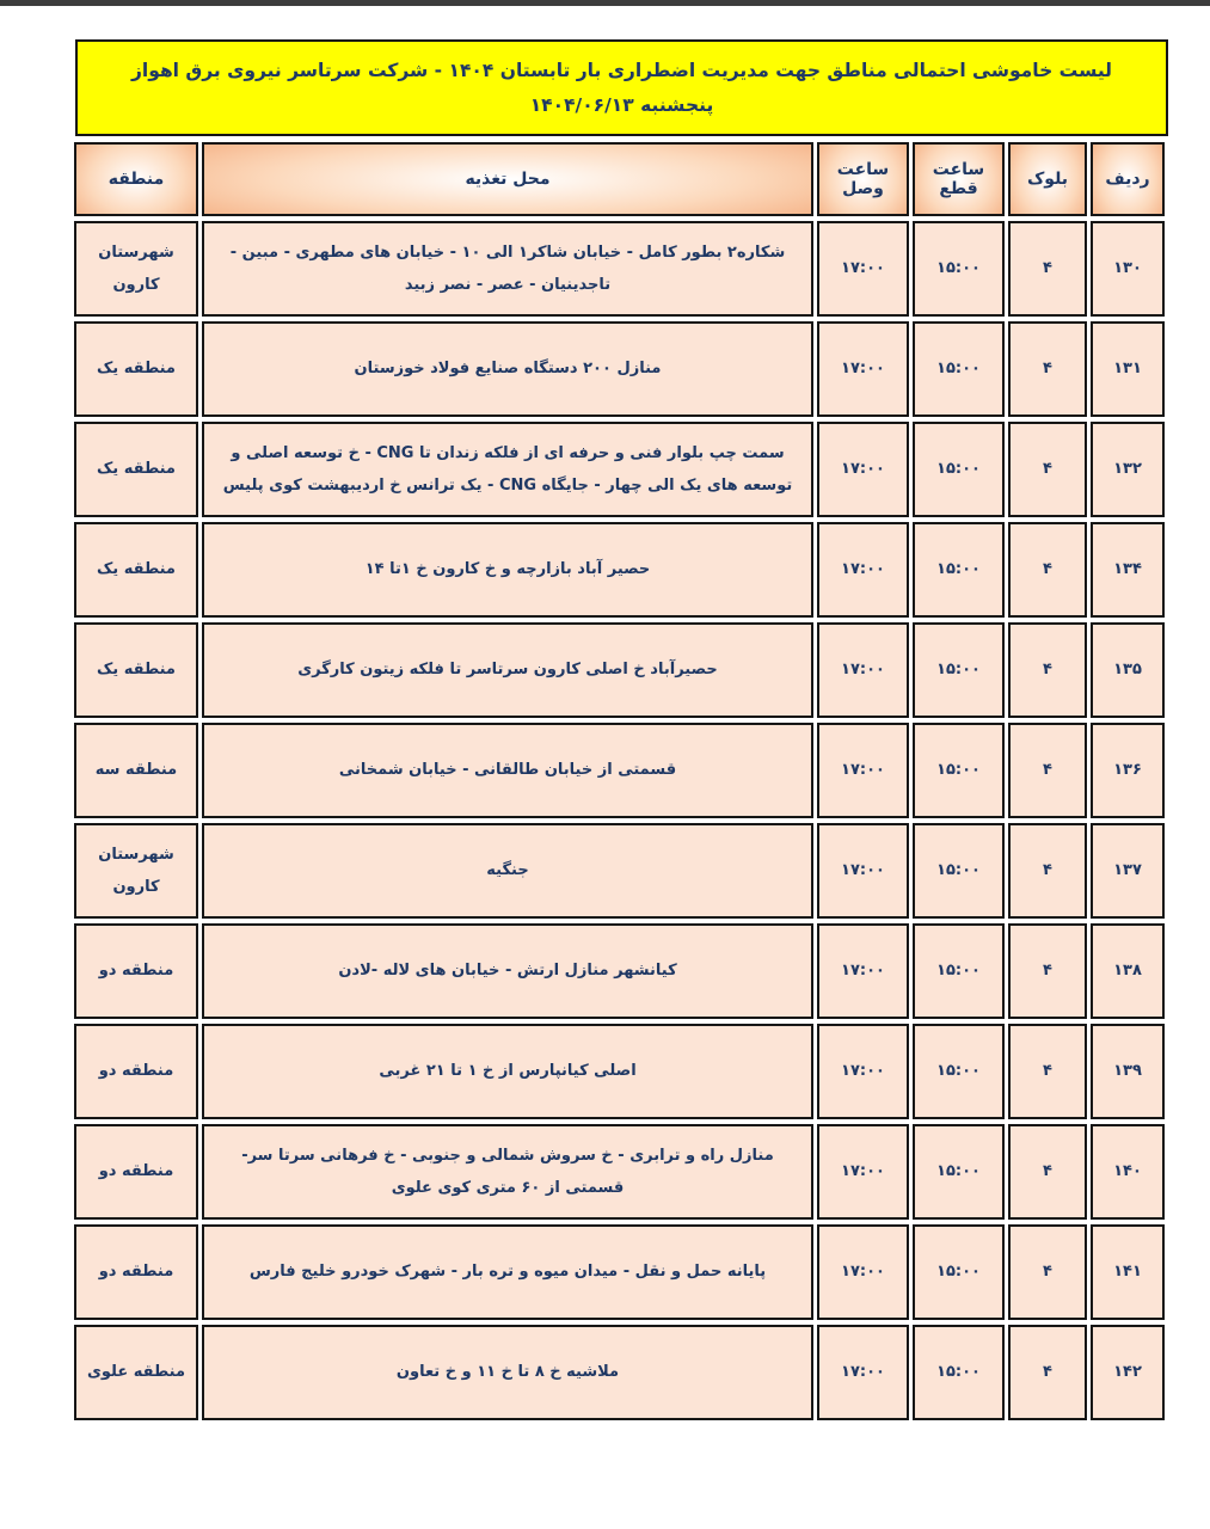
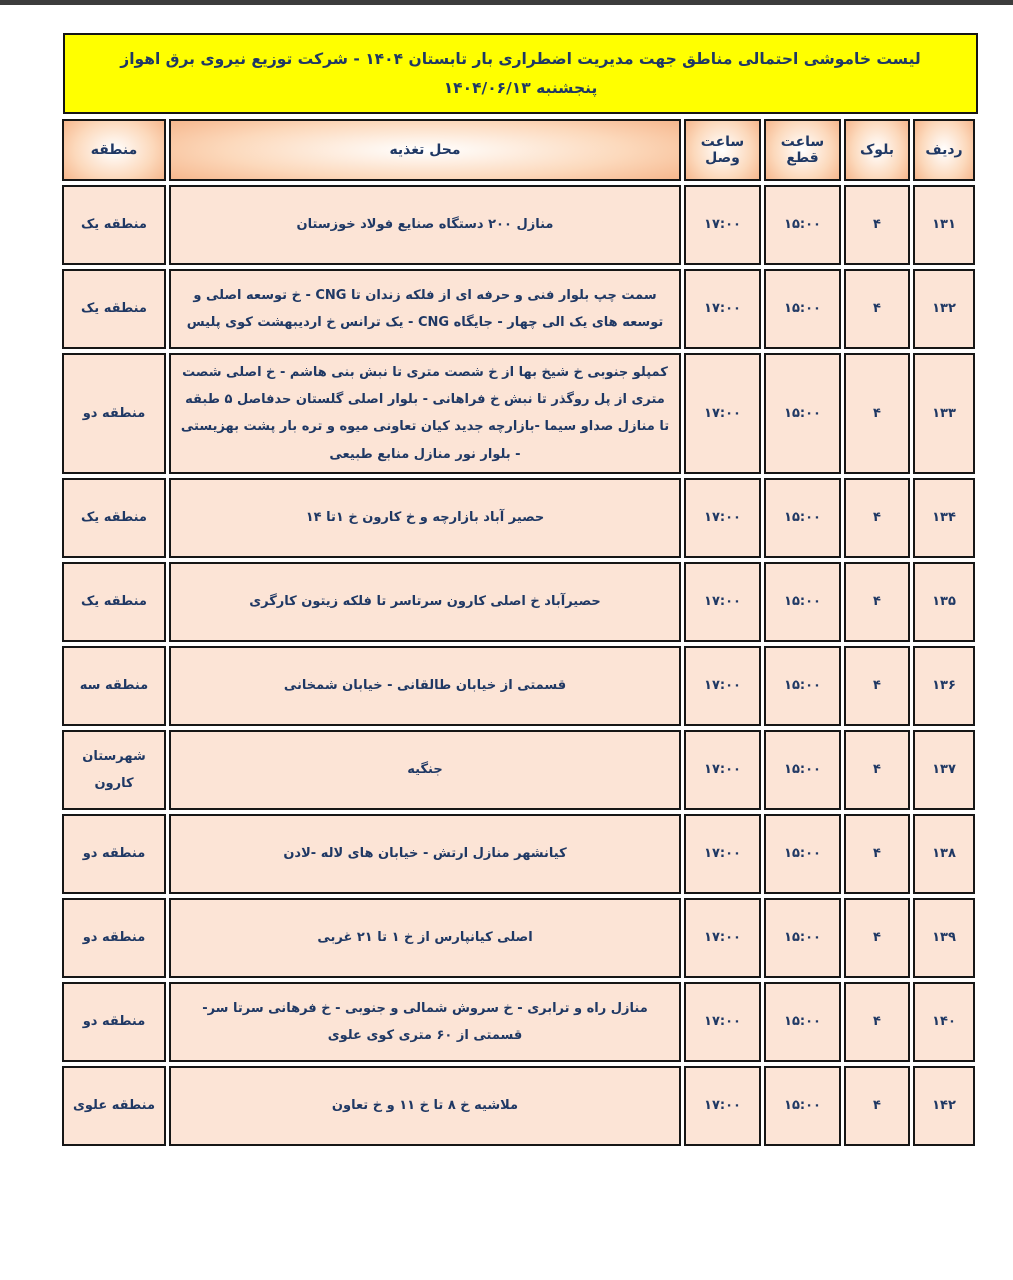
- لیست خاموشی احتمالی مناطق جهت مدیریت اضطراری بار تابستان ۱۴۰۴ - شرکت سرتاسر نیروی برق اهواز
+ لیست خاموشی احتمالی مناطق جهت مدیریت اضطراری بار تابستان ۱۴۰۴ - شرکت توزیع نیروی برق اهواز
  پنجشنبه ۱۴۰۴/۰۶/۱۳
  ردیف	بلوک	ساعت قطع	ساعت وصل	محل تغذیه	منطقه
- ۱۳۰	۴	۱۵:۰۰	۱۷:۰۰	شکاره۲ بطور کامل - خیابان شاکر۱ الی ۱۰ - خیابان های مطهری - مبین - تاجدینیان - عصر - نصر زبید	شهرستان کارون
  ۱۳۱	۴	۱۵:۰۰	۱۷:۰۰	منازل ۲۰۰ دستگاه صنایع فولاد خوزستان	منطقه یک
  ۱۳۲	۴	۱۵:۰۰	۱۷:۰۰	سمت چپ بلوار فنی و حرفه ای از فلکه زندان تا CNG - خ توسعه اصلی و توسعه های یک الی چهار - جایگاه CNG - یک ترانس خ اردیبهشت کوی پلیس	منطقه یک
+ ۱۳۳	۴	۱۵:۰۰	۱۷:۰۰	کمپلو جنوبی خ شیخ بها از خ شصت متری تا نبش بنی هاشم - خ اصلی شصت متری از پل روگذر تا نبش خ فراهانی - بلوار اصلی گلستان حدفاصل ۵ طبقه تا منازل صداو سیما -بازارچه جدید کیان تعاونی میوه و تره بار پشت بهزیستی - بلوار نور منازل منابع طبیعی	منطقه دو
  ۱۳۴	۴	۱۵:۰۰	۱۷:۰۰	حصیر آباد بازارچه و خ کارون خ ۱تا ۱۴	منطقه یک
  ۱۳۵	۴	۱۵:۰۰	۱۷:۰۰	حصیرآباد خ اصلی کارون سرتاسر تا فلکه زیتون کارگری	منطقه یک
  ۱۳۶	۴	۱۵:۰۰	۱۷:۰۰	قسمتی از خیابان طالقانی - خیابان شمخانی	منطقه سه
  ۱۳۷	۴	۱۵:۰۰	۱۷:۰۰	جنگیه	شهرستان کارون
  ۱۳۸	۴	۱۵:۰۰	۱۷:۰۰	کیانشهر منازل ارتش - خیابان های لاله -لادن	منطقه دو
  ۱۳۹	۴	۱۵:۰۰	۱۷:۰۰	اصلی کیانپارس از خ ۱ تا ۲۱ غربی	منطقه دو
  ۱۴۰	۴	۱۵:۰۰	۱۷:۰۰	منازل راه و ترابری - خ سروش شمالی و جنوبی - خ فرهانی سرتا سر- قسمتی از ۶۰ متری کوی علوی	منطقه دو
- ۱۴۱	۴	۱۵:۰۰	۱۷:۰۰	پایانه حمل و نقل - میدان میوه و تره بار - شهرک خودرو خلیج فارس	منطقه دو
  ۱۴۲	۴	۱۵:۰۰	۱۷:۰۰	ملاشیه خ ۸ تا خ ۱۱ و خ تعاون	منطقه علوی
